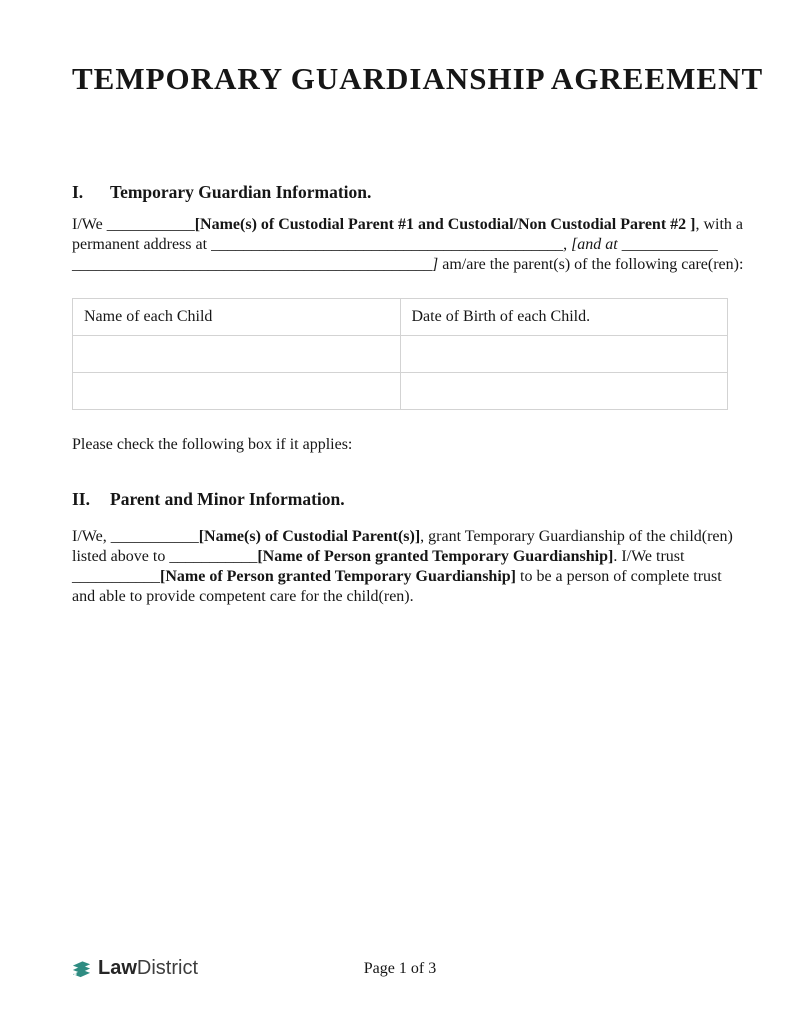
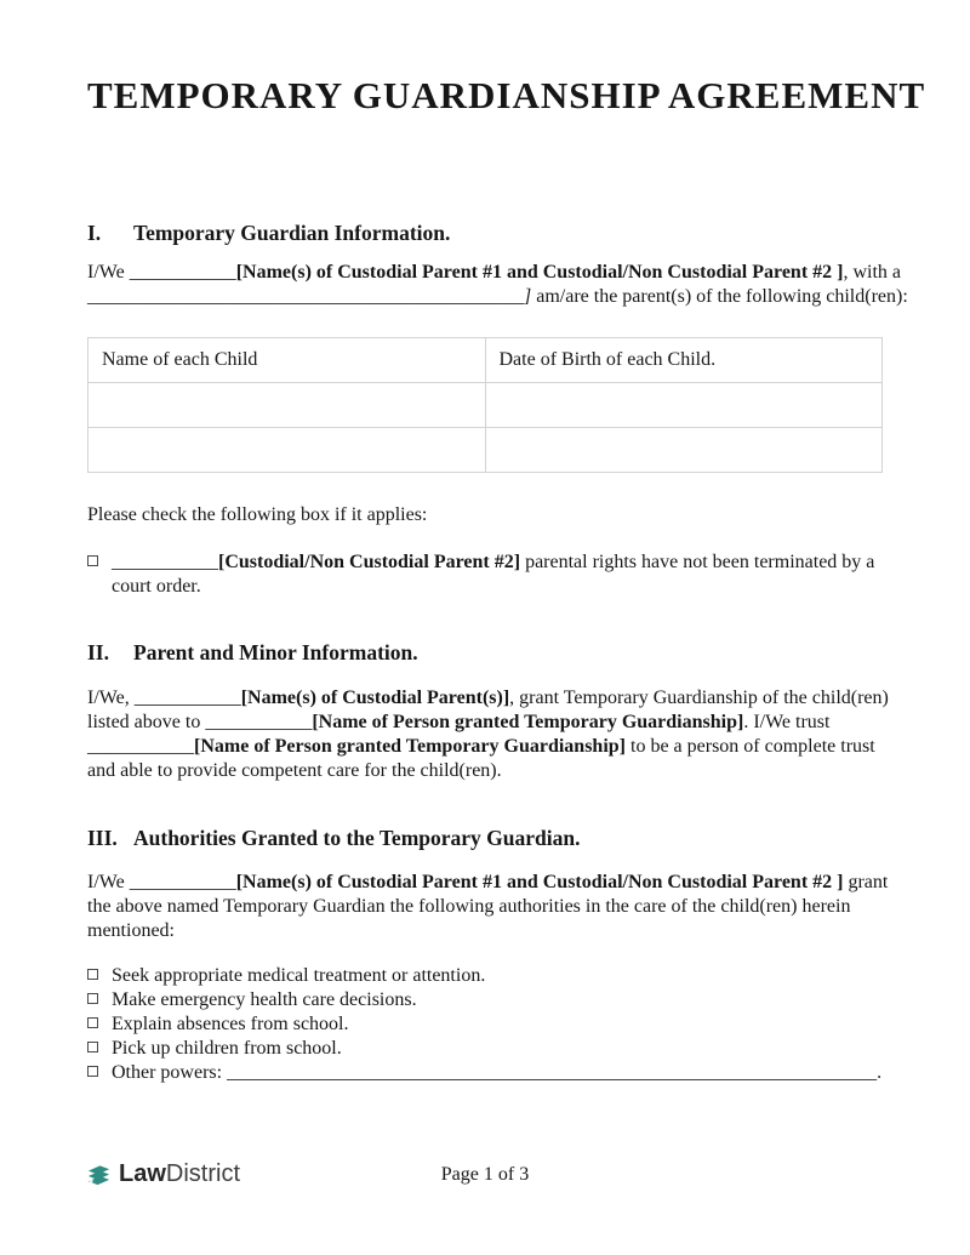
  TEMPORARY GUARDIANSHIP AGREEMENT
  I.
  Temporary Guardian Information.
  I/We ___________[Name(s) of Custodial Parent #1 and Custodial/Non Custodial Parent #2 ], with a
- permanent address at ____________________________________________, [and at ____________
- _____________________________________________] am/are the parent(s) of the following care(ren):
+ _____________________________________________] am/are the parent(s) of the following child(ren):
  Name of each Child	Date of Birth of each Child.
  Please check the following box if it applies:
+ ___________[Custodial/Non Custodial Parent #2] parental rights have not been terminated by a
+ court order.
  II.
  Parent and Minor Information.
  I/We, ___________[Name(s) of Custodial Parent(s)], grant Temporary Guardianship of the child(ren)
  listed above to ___________[Name of Person granted Temporary Guardianship]. I/We trust
  ___________[Name of Person granted Temporary Guardianship] to be a person of complete trust
  and able to provide competent care for the child(ren).
+ III.
+ Authorities Granted to the Temporary Guardian.
+ I/We ___________[Name(s) of Custodial Parent #1 and Custodial/Non Custodial Parent #2 ] grant
+ the above named Temporary Guardian the following authorities in the care of the child(ren) herein
+ mentioned:
+ Seek appropriate medical treatment or attention.
+ Make emergency health care decisions.
+ Explain absences from school.
+ Pick up children from school.
+ Other powers: ___________________________________________________________________.
  Law
  District
  Page 1 of 3
